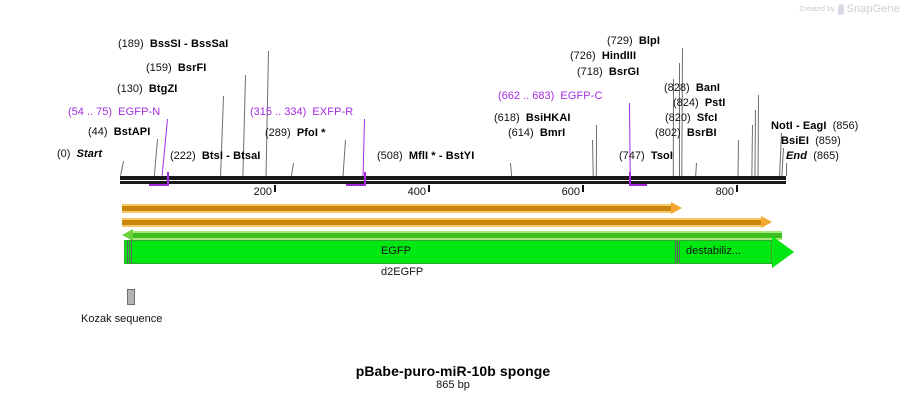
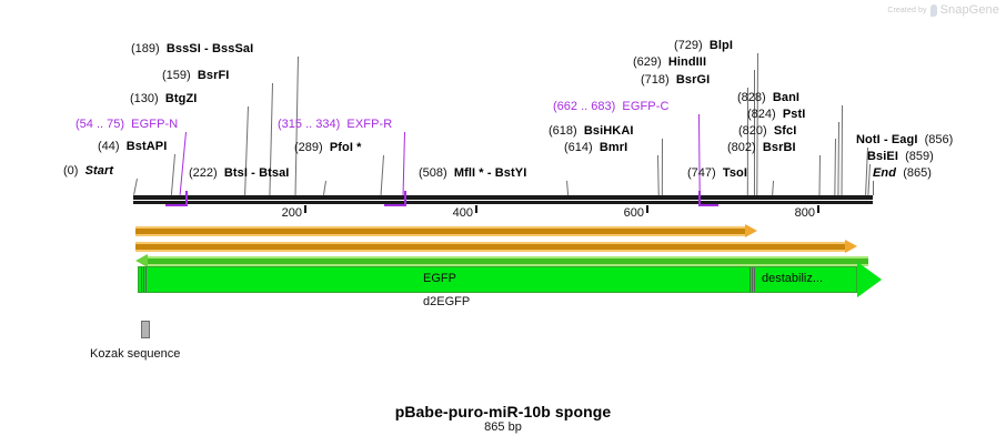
  SnapGene
  (0) Start
  (44) BstAPI
  (54 .. 75) EGFP-N
  (130) BtgZI
  (159) BsrFI
  (189) BssSI - BssSaI
  (222) BtsI - BtsaI
  (289) PfoI *
  (315 .. 334) EXFP-R
  (508) MflI * - BstYI
  (614) BmrI
  (618) BsiHKAI
  (662 .. 683) EGFP-C
  (718) BsrGI
- (726) HindIII
+ (629) HindIII
  (729) BlpI
  (747) TsoI
  (802) BsrBI
  (820) SfcI
  (824) PstI
  (828) BanI
  NotI - EagI (856)
  BsiEI (859)
  End (865)
  200
  400
  600
  800
  EGFP
  destabiliz...
  d2EGFP
  Kozak sequence
  pBabe-puro-miR-10b sponge
  865 bp
